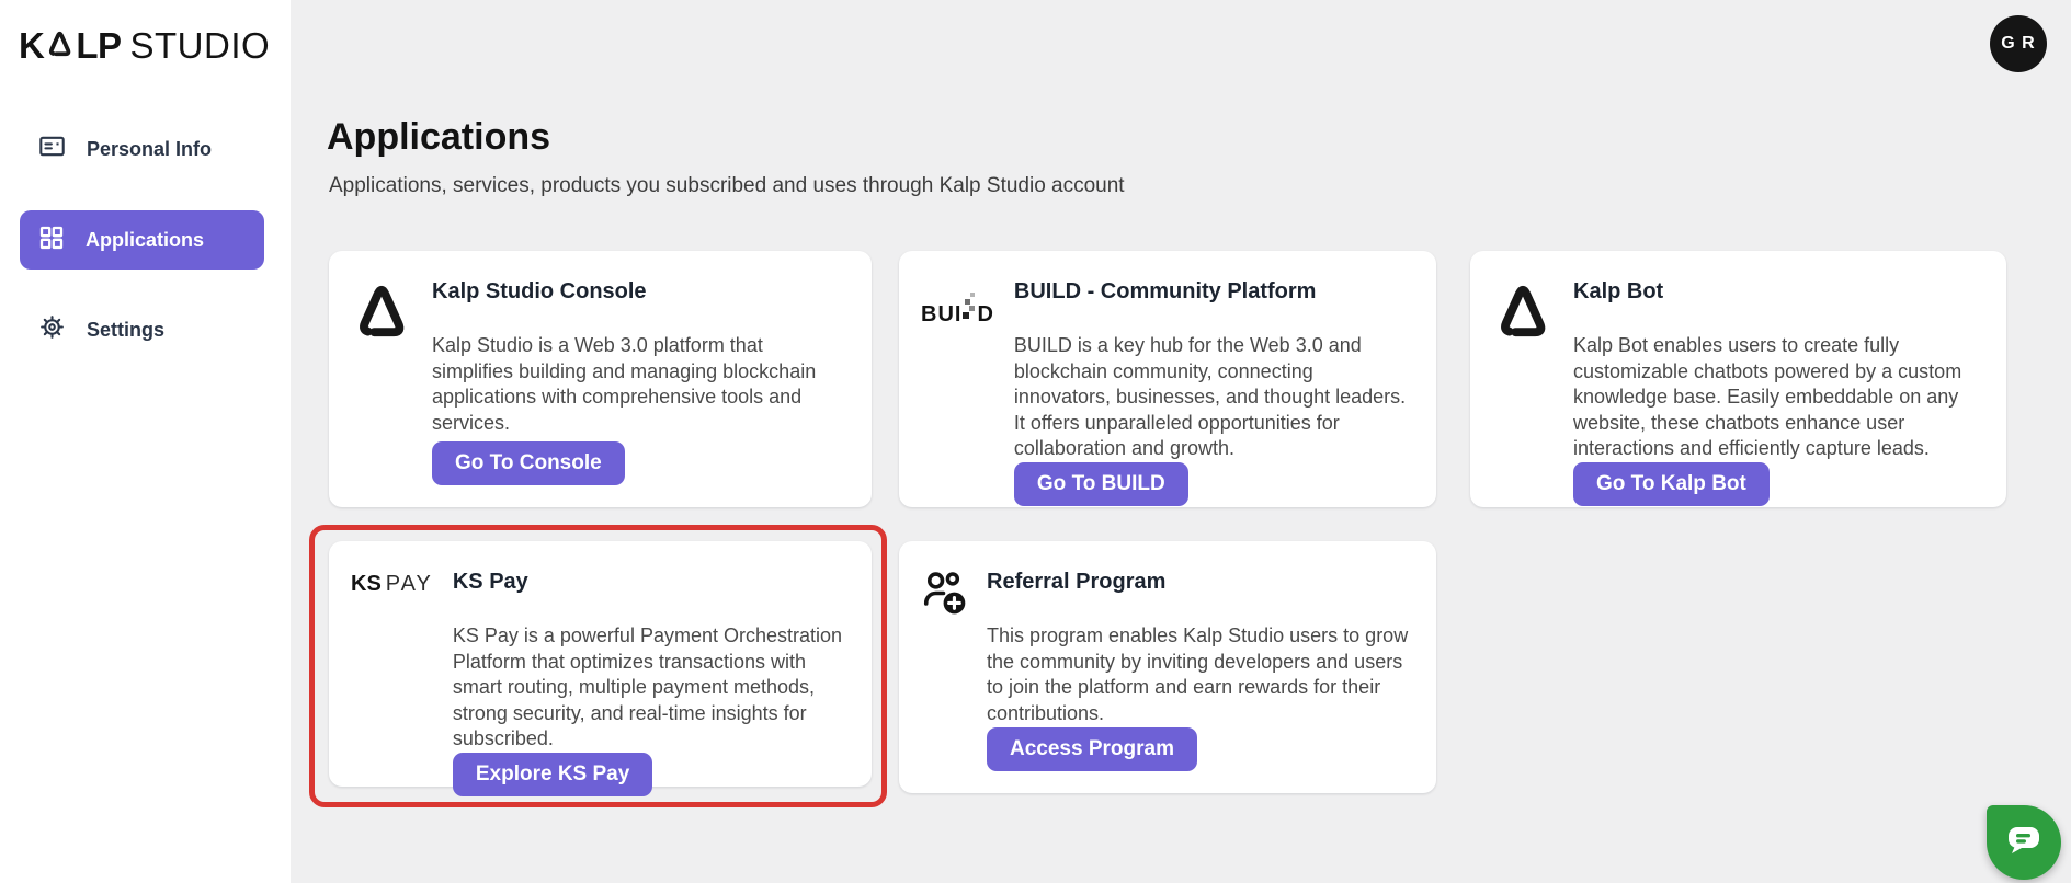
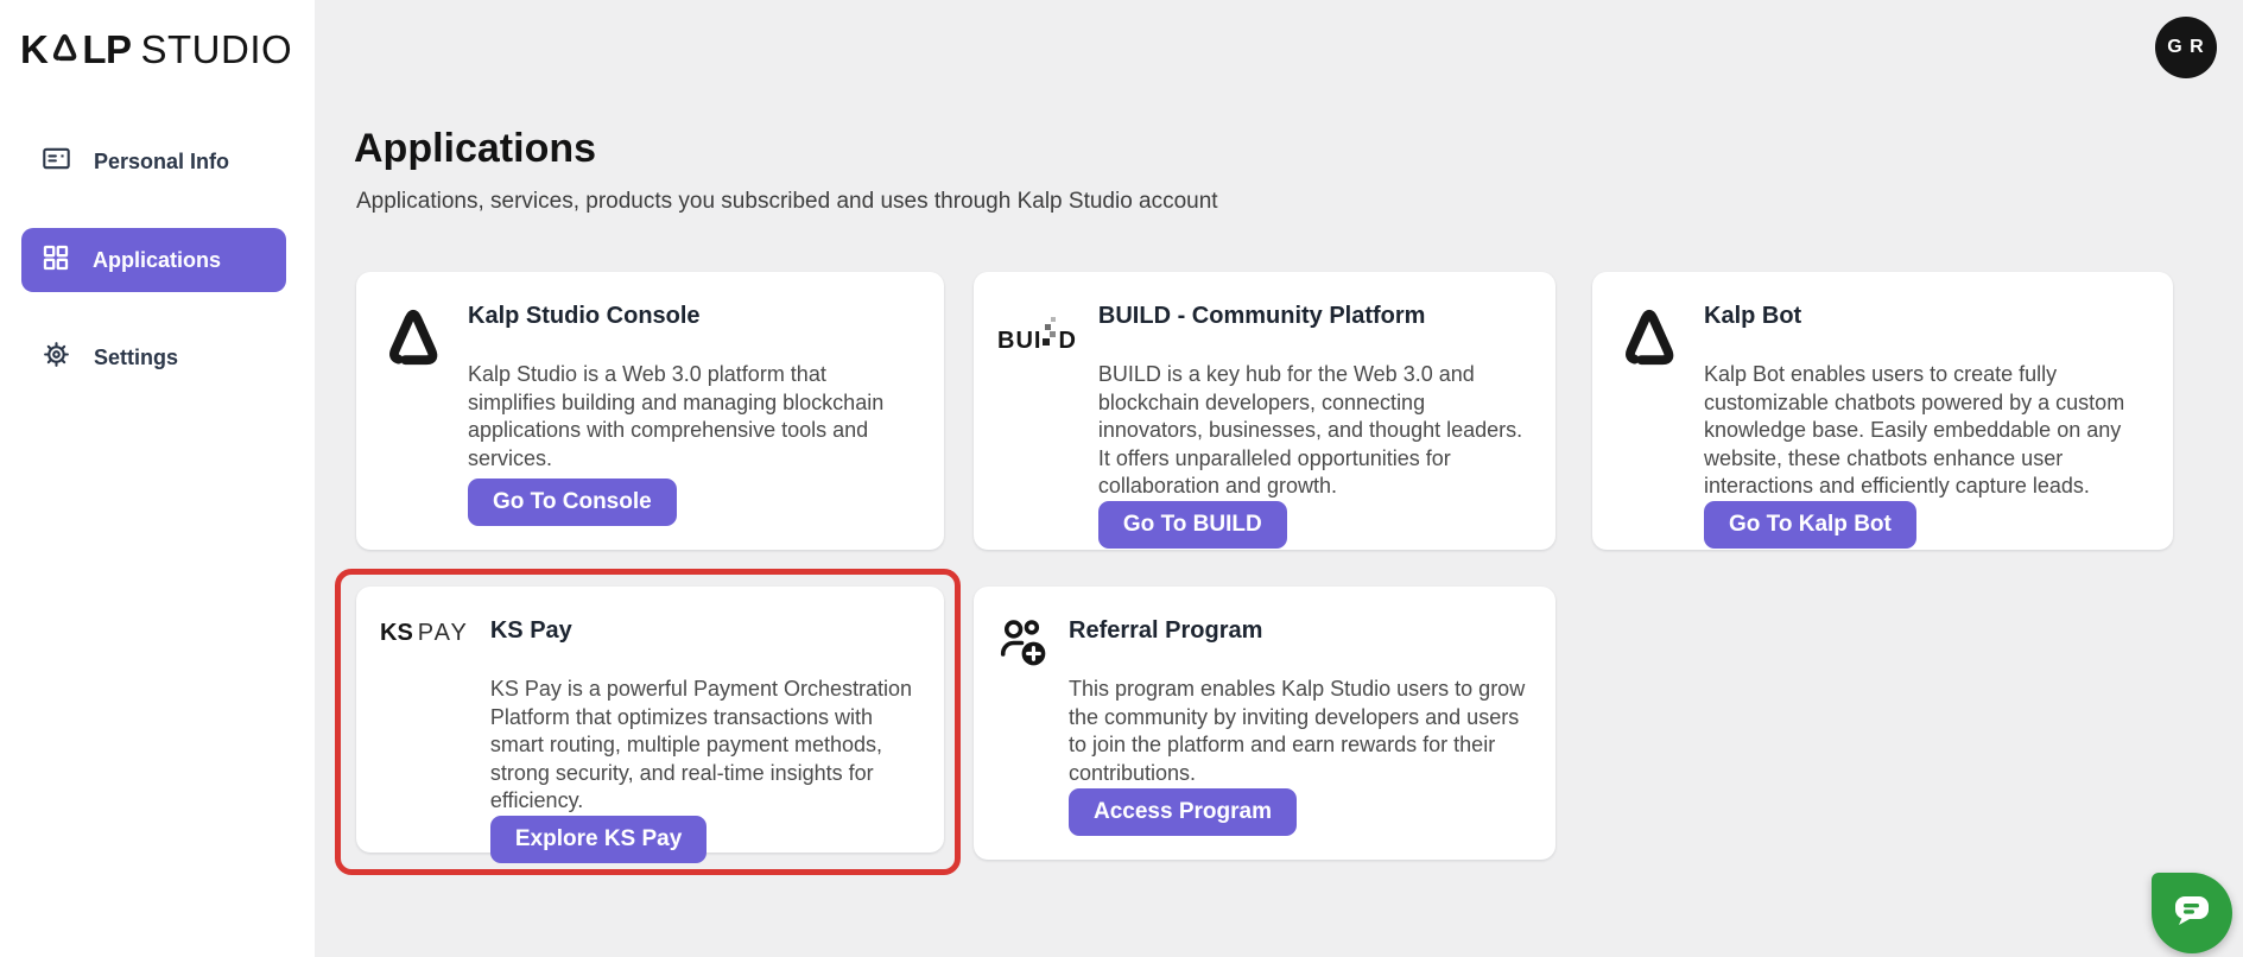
  K
  LP
  STUDIO
  Personal Info
  Applications
  Settings
  Applications
  Applications, services, products you subscribed and uses through Kalp Studio account
  G R
  Kalp Studio Console
  Kalp Studio is a Web 3.0 platform that simplifies building and managing blockchain applications with comprehensive tools and services.
  Go To Console
  BUI
  D
  BUILD - Community Platform
- BUILD is a key hub for the Web 3.0 and blockchain community, connecting innovators, businesses, and thought leaders. It offers unparalleled opportunities for collaboration and growth.
+ BUILD is a key hub for the Web 3.0 and blockchain developers, connecting innovators, businesses, and thought leaders. It offers unparalleled opportunities for collaboration and growth.
  Go To BUILD
  Kalp Bot
  Kalp Bot enables users to create fully customizable chatbots powered by a custom knowledge base. Easily embeddable on any website, these chatbots enhance user interactions and efficiently capture leads.
  Go To Kalp Bot
  KS
  PAY
  KS Pay
- KS Pay is a powerful Payment Orchestration Platform that optimizes transactions with smart routing, multiple payment methods, strong security, and real-time insights for subscribed.
+ KS Pay is a powerful Payment Orchestration Platform that optimizes transactions with smart routing, multiple payment methods, strong security, and real-time insights for efficiency.
  Explore KS Pay
  Referral Program
  This program enables Kalp Studio users to grow the community by inviting developers and users to join the platform and earn rewards for their contributions.
  Access Program
